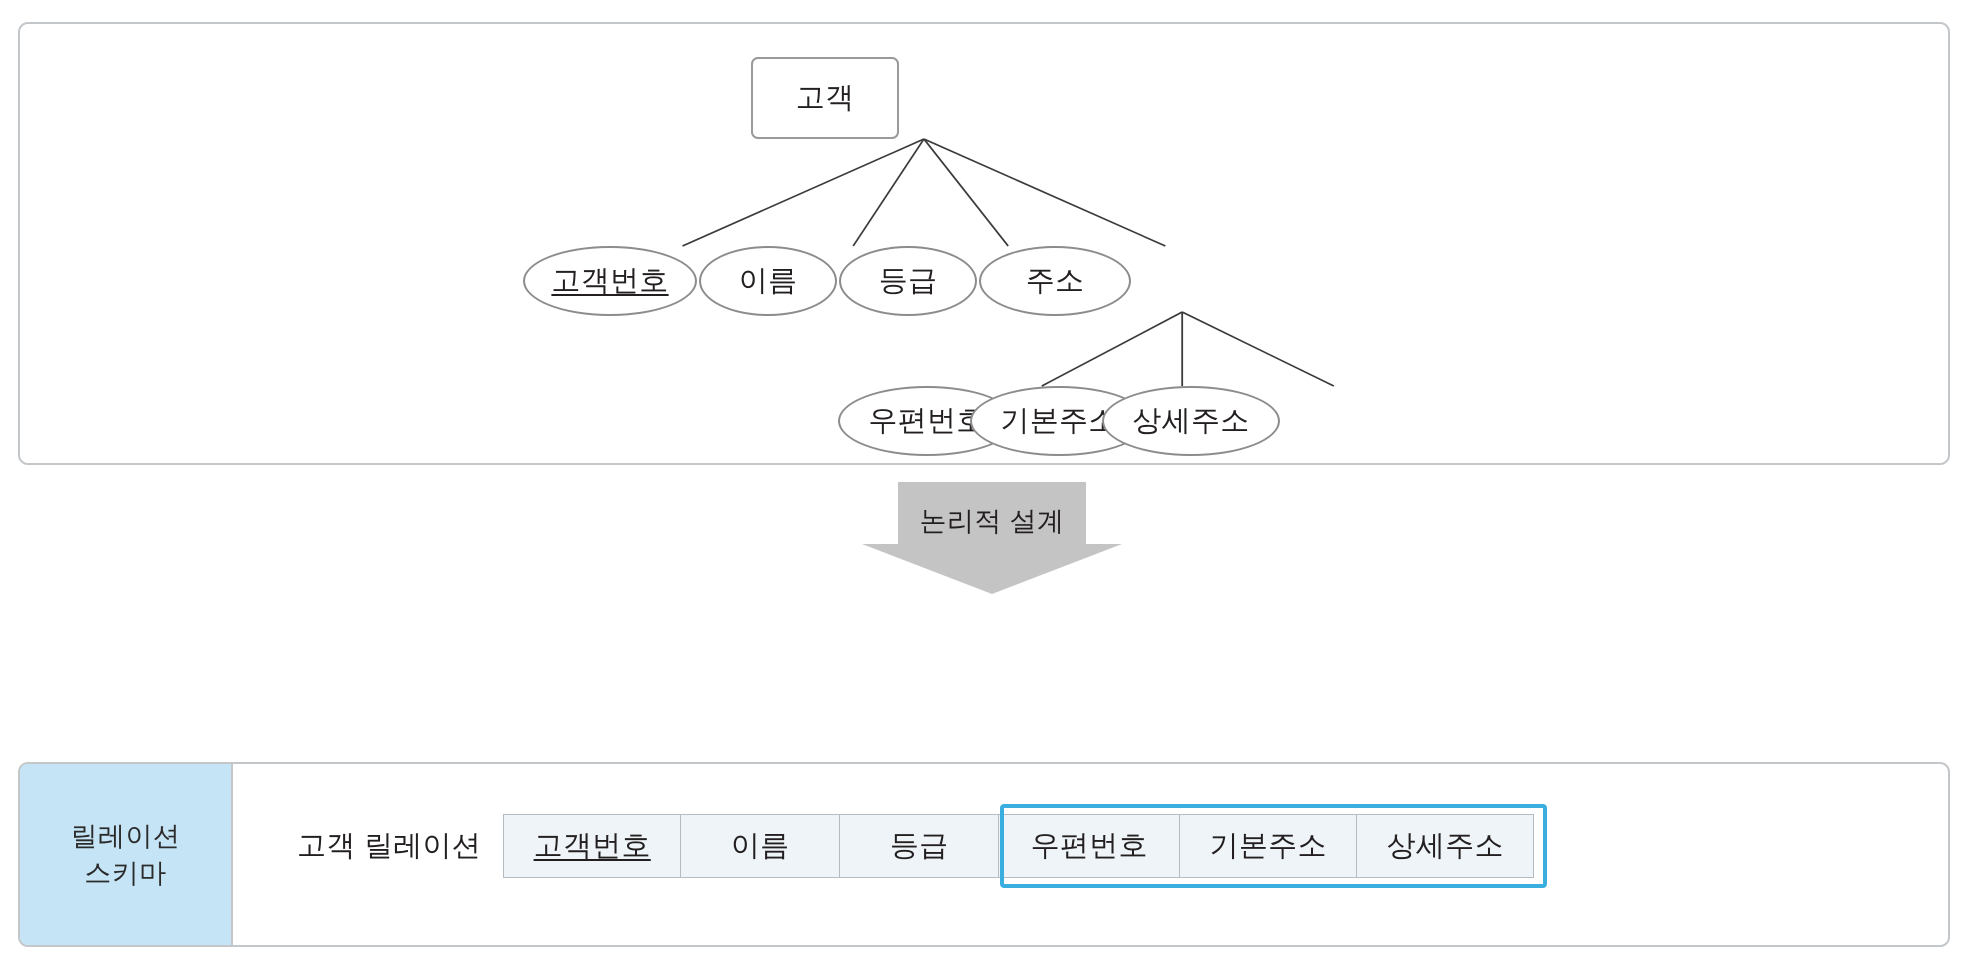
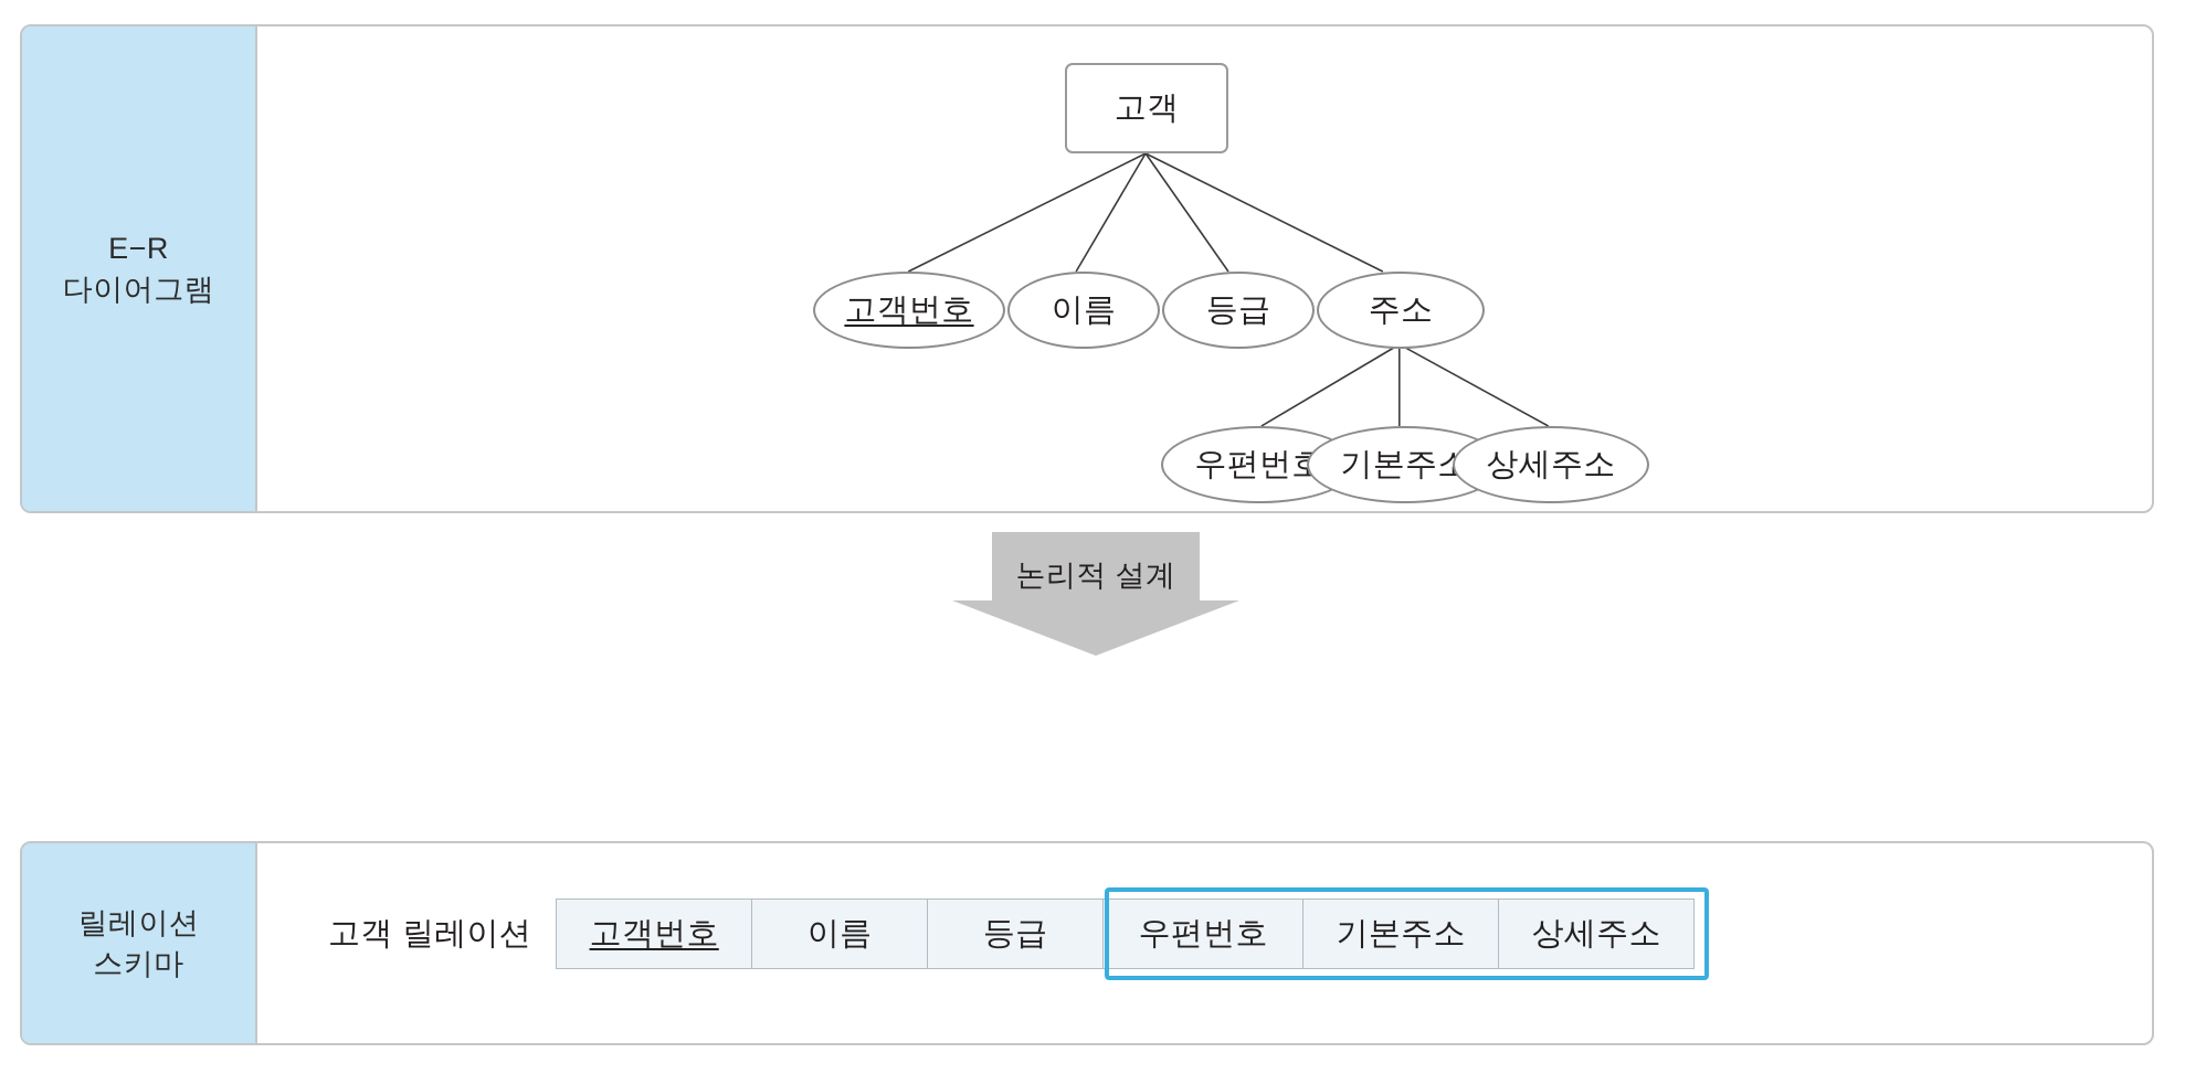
+ E−R
+ 다이어그램
  고객
  고객번호
  이름
  등급
  주소
  우편번
  기본주
  상세주소
  논리적 설계
  릴레이션
  스키마
  고객 릴레이션
  고객번호
  이름
  등급
  우편번호
  기본주소
  상세주소
